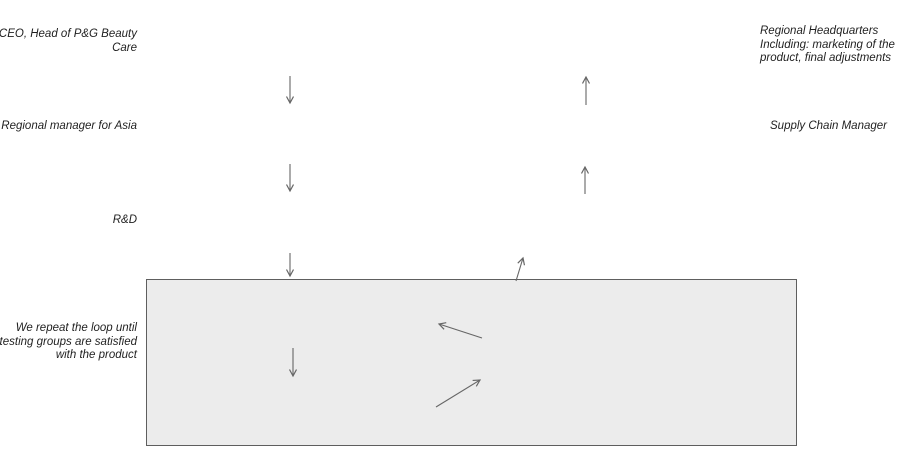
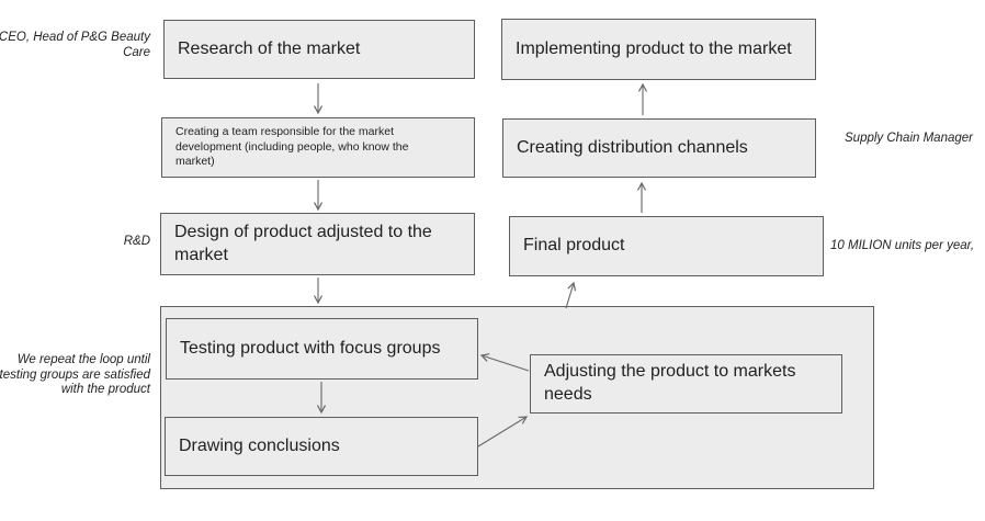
  CEO, Head of P&G Beauty
  Care
- Regional manager for Asia
  R&D
  We repeat the loop until
  testing groups are satisfied
  with the product
- Regional Headquarters
- Including: marketing of the
- product, final adjustments
  Supply Chain Manager
+ 10 MILION units per year,
+ Research of the market
+ Creating a team responsible for the market
+ development (including people, who know the
+ market)
+ Design of product adjusted to the
+ market
+ Testing product with focus groups
+ Drawing conclusions
+ Adjusting the product to markets
+ needs
+ Implementing product to the market
+ Creating distribution channels
+ Final product
